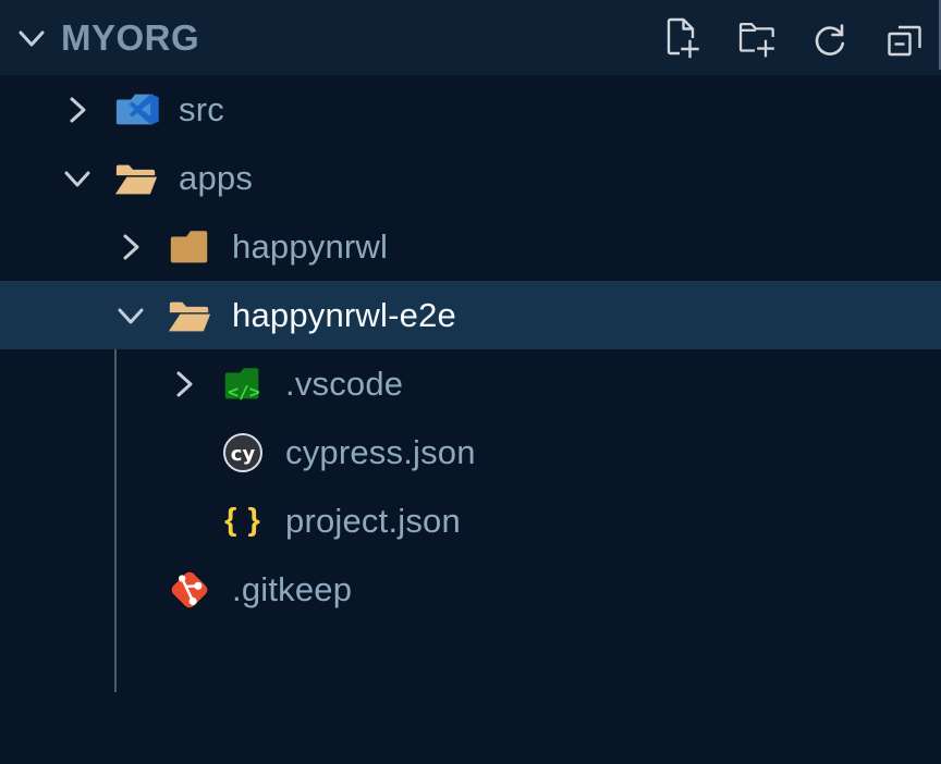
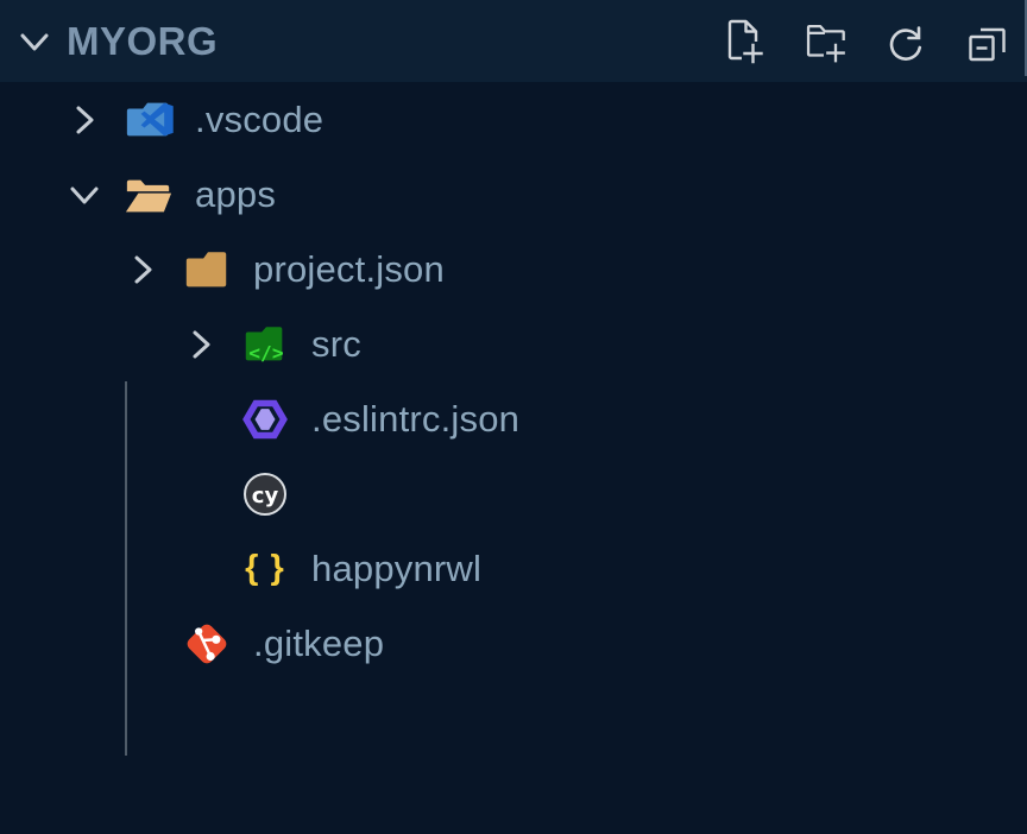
  MYORG
- src
+ .vscode
  apps
- happynrwl
+ project.json
- happynrwl-e2e
  </>
- .vscode
+ src
+ .eslintrc.json
  cy
- cypress.json
  { }
- project.json
+ happynrwl
  .gitkeep
